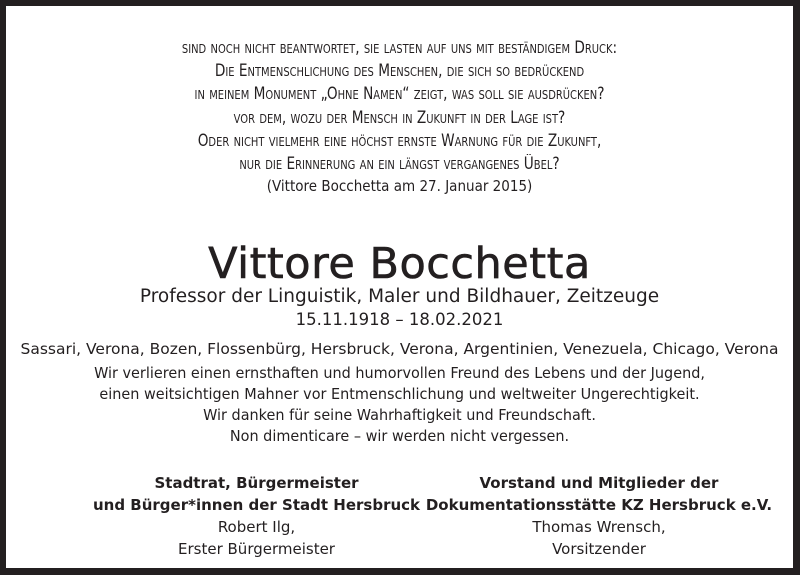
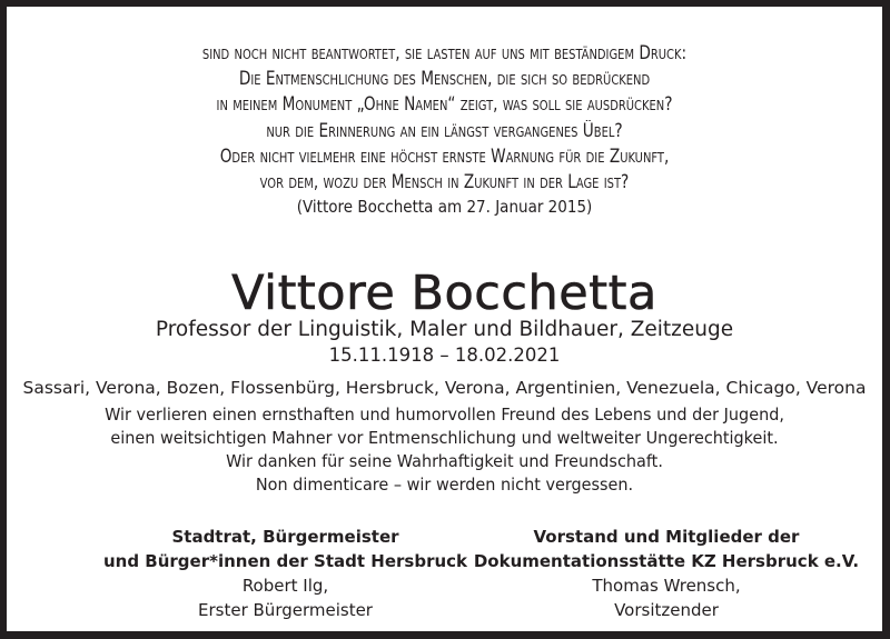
  sind noch nicht beantwortet, sie lasten auf uns mit beständigem Druck:
  Die Entmenschlichung des Menschen, die sich so bedrückend
  in meinem Monument „Ohne Namen“ zeigt, was soll sie ausdrücken?
- vor dem, wozu der Mensch in Zukunft in der Lage ist?
+ nur die Erinnerung an ein längst vergangenes Übel?
  Oder nicht vielmehr eine höchst ernste Warnung für die Zukunft,
- nur die Erinnerung an ein längst vergangenes Übel?
+ vor dem, wozu der Mensch in Zukunft in der Lage ist?
  (Vittore Bocchetta am 27. Januar 2015)
  Vittore Bocchetta
  Professor der Linguistik, Maler und Bildhauer, Zeitzeuge
  15.11.1918 – 18.02.2021
  Sassari, Verona, Bozen, Flossenbürg, Hersbruck, Verona, Argentinien, Venezuela, Chicago, Verona
  Wir verlieren einen ernsthaften und humorvollen Freund des Lebens und der Jugend,
  einen weitsichtigen Mahner vor Entmenschlichung und weltweiter Ungerechtigkeit.
  Wir danken für seine Wahrhaftigkeit und Freundschaft.
  Non dimenticare – wir werden nicht vergessen.
  Stadtrat, Bürgermeister
  und Bürger*innen der Stadt Hersbruck
  Robert Ilg,
  Erster Bürgermeister
  Vorstand und Mitglieder der
  Dokumentationsstätte KZ Hersbruck e.V.
  Thomas Wrensch,
  Vorsitzender
